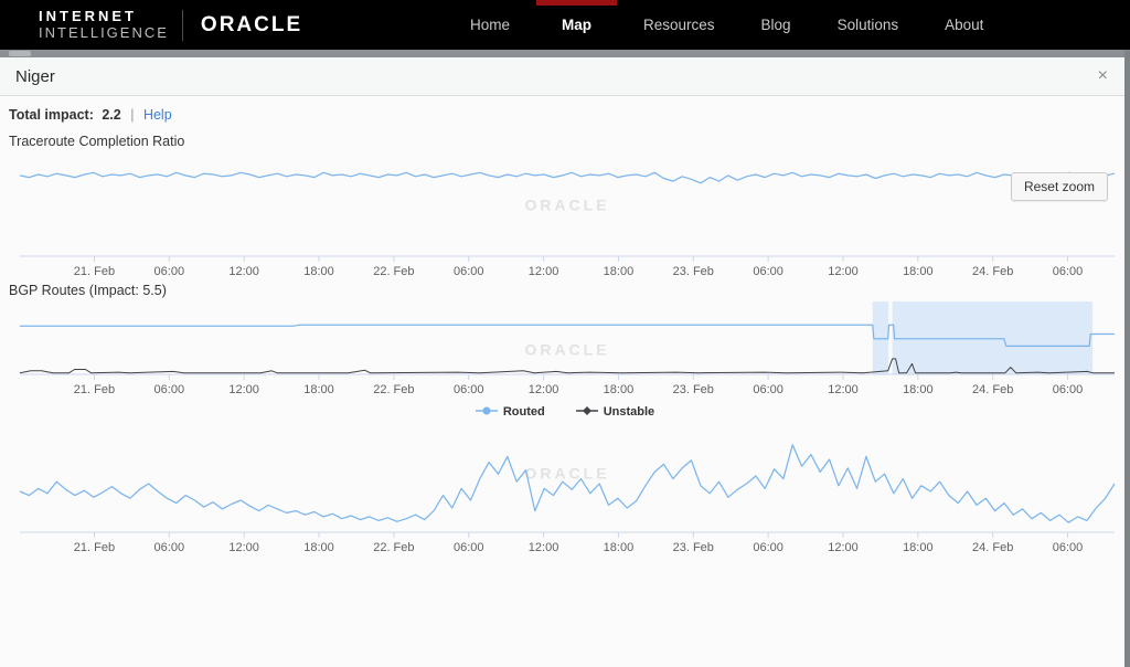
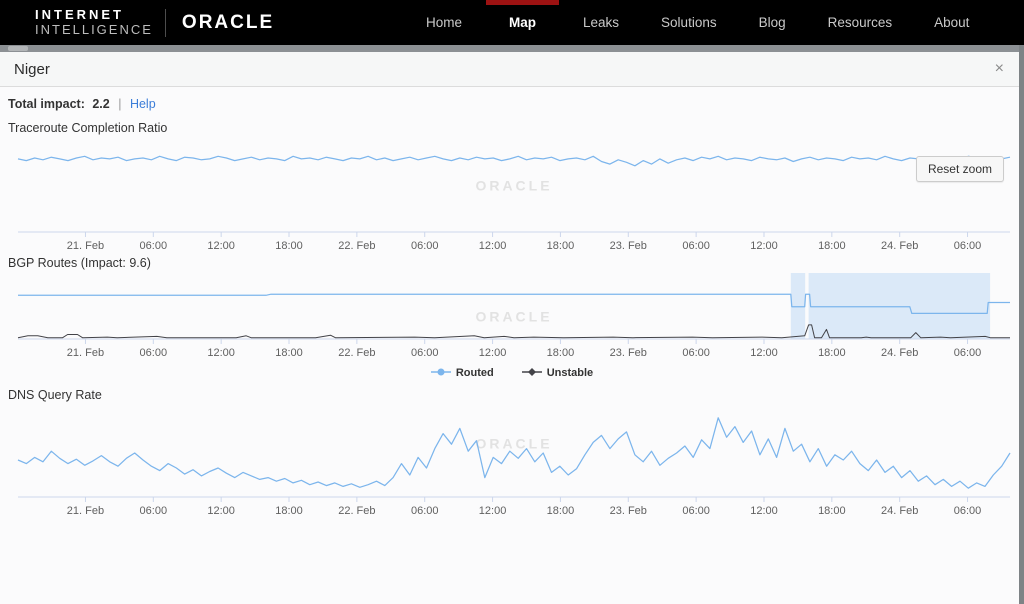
  INTERNET
  INTELLIGENCE
  ORACLE
  Home
  Map
+ Leaks
- Resources
+ Solutions
  Blog
- Solutions
+ Resources
  About
  Niger
  ×
  Total impact: 2.2 | Help
  Traceroute Completion Ratio
  ORACLE
  21. Feb
  06:00
  12:00
  18:00
  22. Feb
  06:00
  12:00
  18:00
  23. Feb
  06:00
  12:00
  18:00
  24. Feb
  06:00
  Reset zoom
- BGP Routes (Impact: 5.5)
+ BGP Routes (Impact: 9.6)
  ORACLE
  21. Feb
  06:00
  12:00
  18:00
  22. Feb
  06:00
  12:00
  18:00
  23. Feb
  06:00
  12:00
  18:00
  24. Feb
  06:00
  Routed
  Unstable
+ DNS Query Rate
  ORACLE
  21. Feb
  06:00
  12:00
  18:00
  22. Feb
  06:00
  12:00
  18:00
  23. Feb
  06:00
  12:00
  18:00
  24. Feb
  06:00
